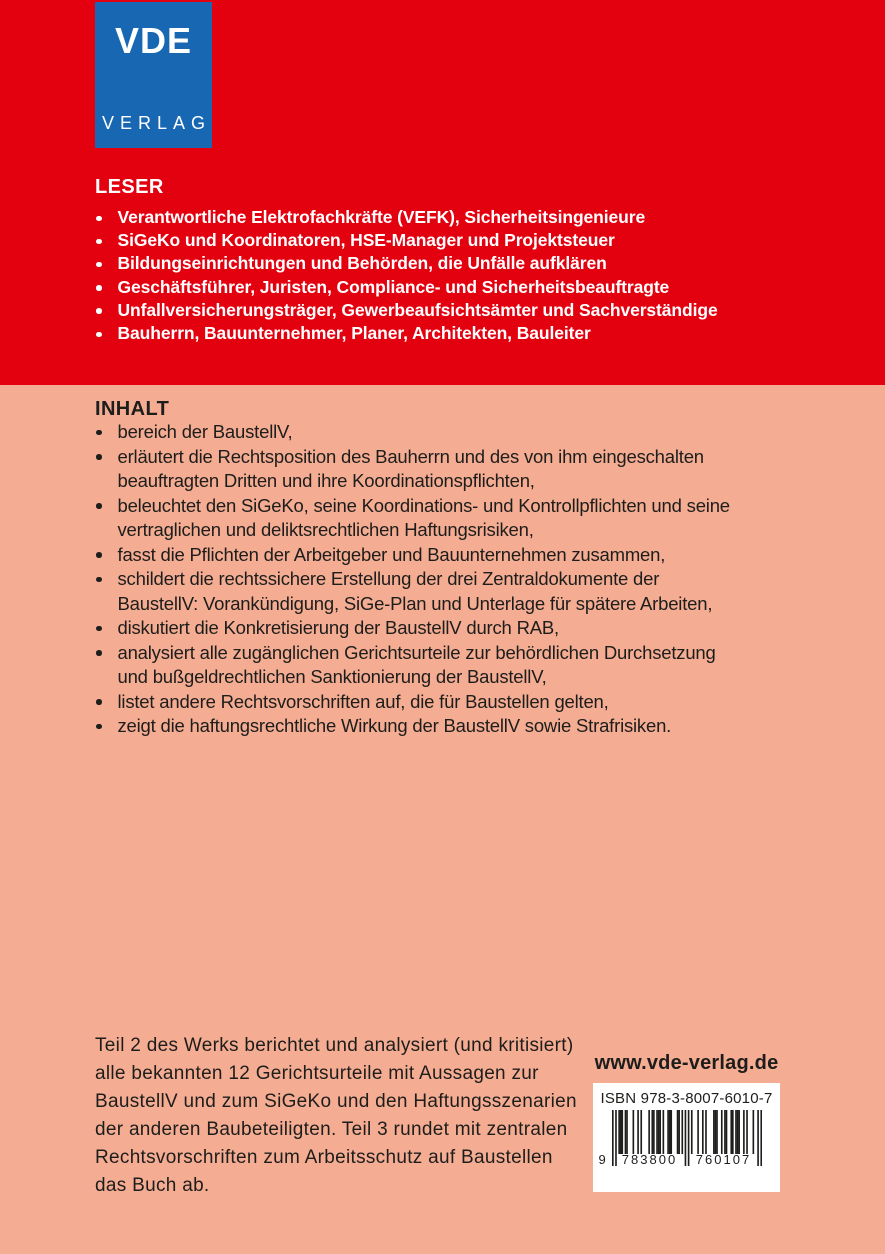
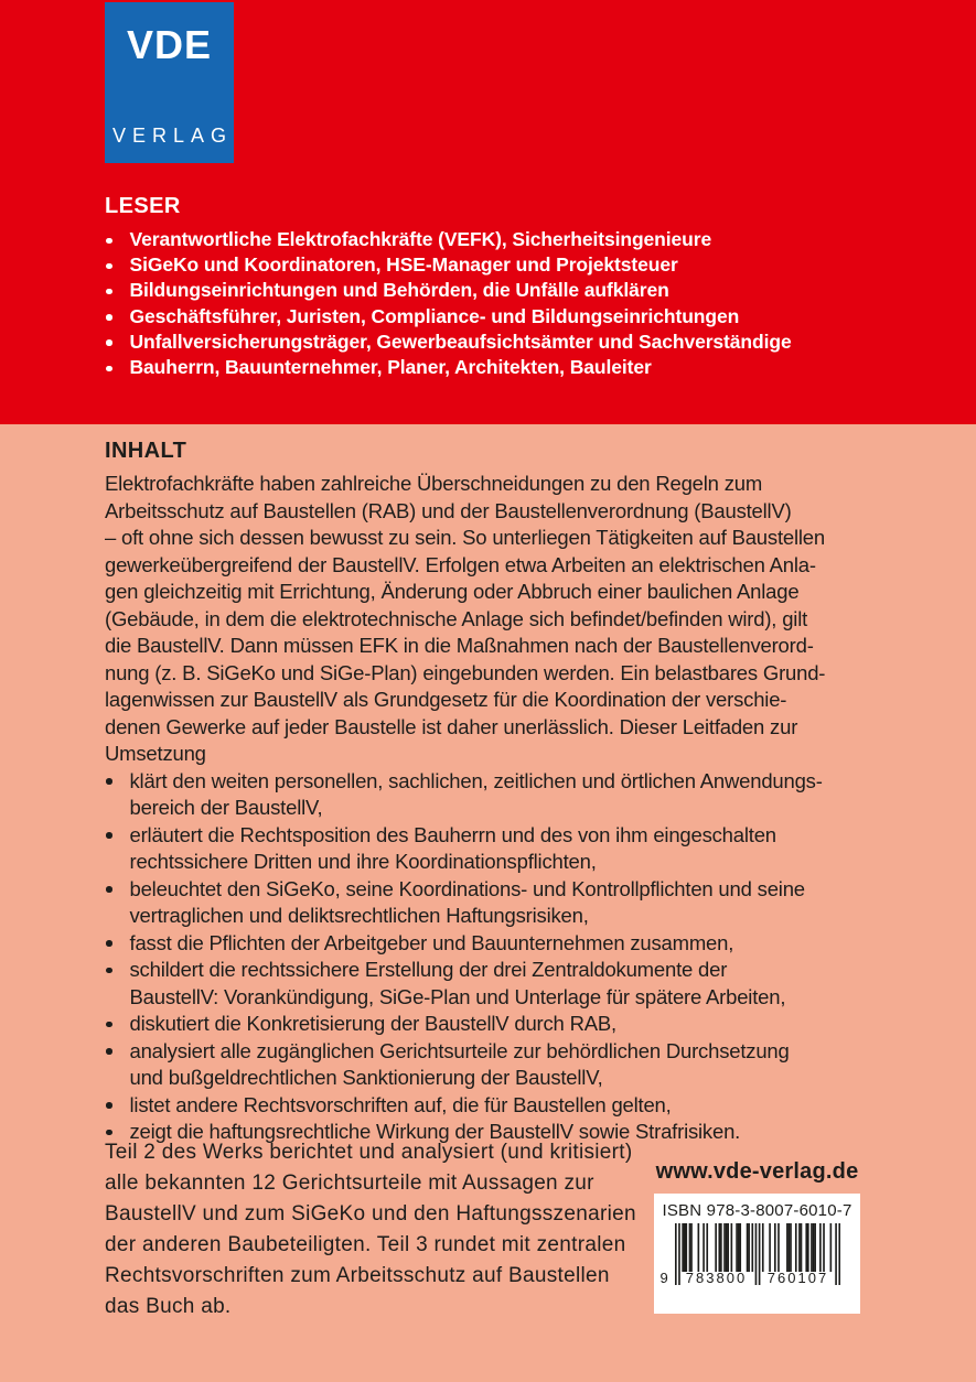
  VDE
  VERLAG
  LESER
  Verantwortliche Elektrofachkräfte (VEFK), Sicherheitsingenieure
  SiGeKo und Koordinatoren, HSE-Manager und Projektsteuer
  Bildungseinrichtungen und Behörden, die Unfälle aufklären
- Geschäftsführer, Juristen, Compliance- und Sicherheitsbeauftragte
+ Geschäftsführer, Juristen, Compliance- und Bildungseinrichtungen
  Unfallversicherungsträger, Gewerbeaufsichtsämter und Sachverständige
  Bauherrn, Bauunternehmer, Planer, Architekten, Bauleiter
  INHALT
+ Elektrofachkräfte haben zahlreiche Überschneidungen zu den Regeln zum
+ Arbeitsschutz auf Baustellen (RAB) und der Baustellenverordnung (BaustellV)
+ – oft ohne sich dessen bewusst zu sein. So unterliegen Tätigkeiten auf Baustellen
+ gewerkeübergreifend der BaustellV. Erfolgen etwa Arbeiten an elektrischen Anla-
+ gen gleichzeitig mit Errichtung, Änderung oder Abbruch einer baulichen Anlage
+ (Gebäude, in dem die elektrotechnische Anlage sich befindet/befinden wird), gilt
+ die BaustellV. Dann müssen EFK in die Maßnahmen nach der Baustellenverord-
+ nung (z. B. SiGeKo und SiGe-Plan) eingebunden werden. Ein belastbares Grund-
+ lagenwissen zur BaustellV als Grundgesetz für die Koordination der verschie-
+ denen Gewerke auf jeder Baustelle ist daher unerlässlich. Dieser Leitfaden zur
+ Umsetzung
+ klärt den weiten personellen, sachlichen, zeitlichen und örtlichen Anwendungs-
  bereich der BaustellV,
  erläutert die Rechtsposition des Bauherrn und des von ihm eingeschalten
- beauftragten Dritten und ihre Koordinationspflichten,
+ rechtssichere Dritten und ihre Koordinationspflichten,
  beleuchtet den SiGeKo, seine Koordinations- und Kontrollpflichten und seine
  vertraglichen und deliktsrechtlichen Haftungsrisiken,
  fasst die Pflichten der Arbeitgeber und Bauunternehmen zusammen,
  schildert die rechtssichere Erstellung der drei Zentraldokumente der
  BaustellV: Vorankündigung, SiGe-Plan und Unterlage für spätere Arbeiten,
  diskutiert die Konkretisierung der BaustellV durch RAB,
  analysiert alle zugänglichen Gerichtsurteile zur behördlichen Durchsetzung
  und bußgeldrechtlichen Sanktionierung der BaustellV,
  listet andere Rechtsvorschriften auf, die für Baustellen gelten,
  zeigt die haftungsrechtliche Wirkung der BaustellV sowie Strafrisiken.
  Teil 2 des Werks berichtet und analysiert (und kritisiert)
  alle bekannten 12 Gerichtsurteile mit Aussagen zur
  BaustellV und zum SiGeKo und den Haftungsszenarien
  der anderen Baubeteiligten. Teil 3 rundet mit zentralen
  Rechtsvorschriften zum Arbeitsschutz auf Baustellen
  das Buch ab.
  www.vde-verlag.de
  ISBN 978-3-8007-6010-7
  9
  783800
  760107
